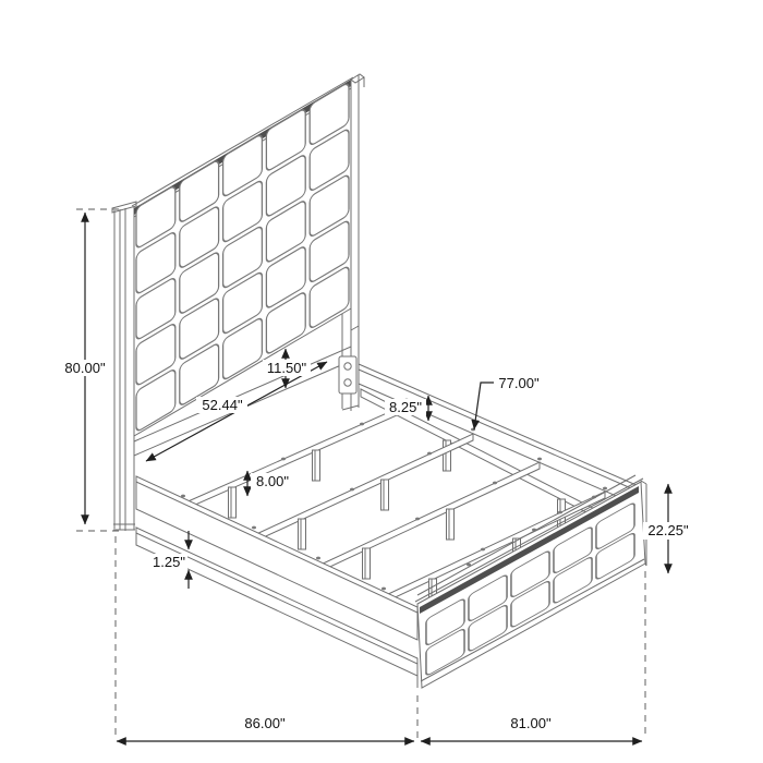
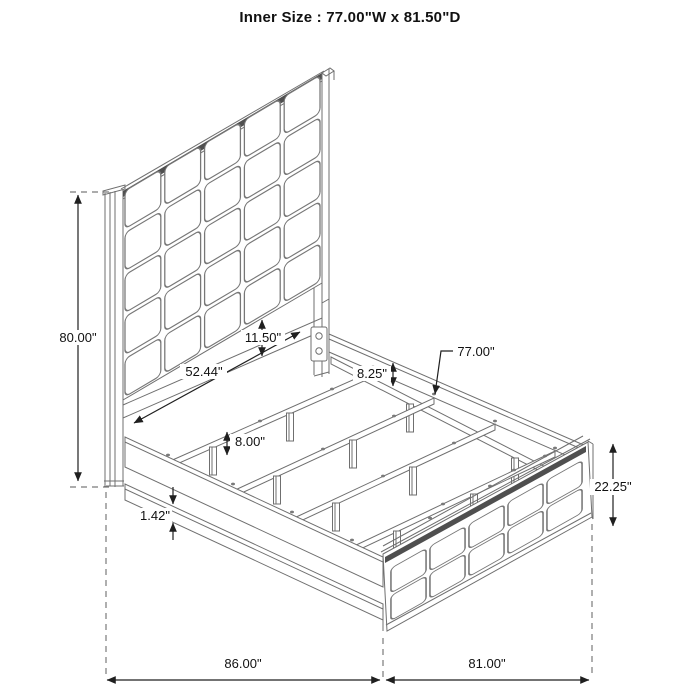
+ Inner Size : 77.00"W x 81.50"D
  80.00"
  52.44"
  11.50"
  8.25"
  77.00"
  8.00"
- 1.25"
+ 1.42"
  22.25"
  86.00"
  81.00"
